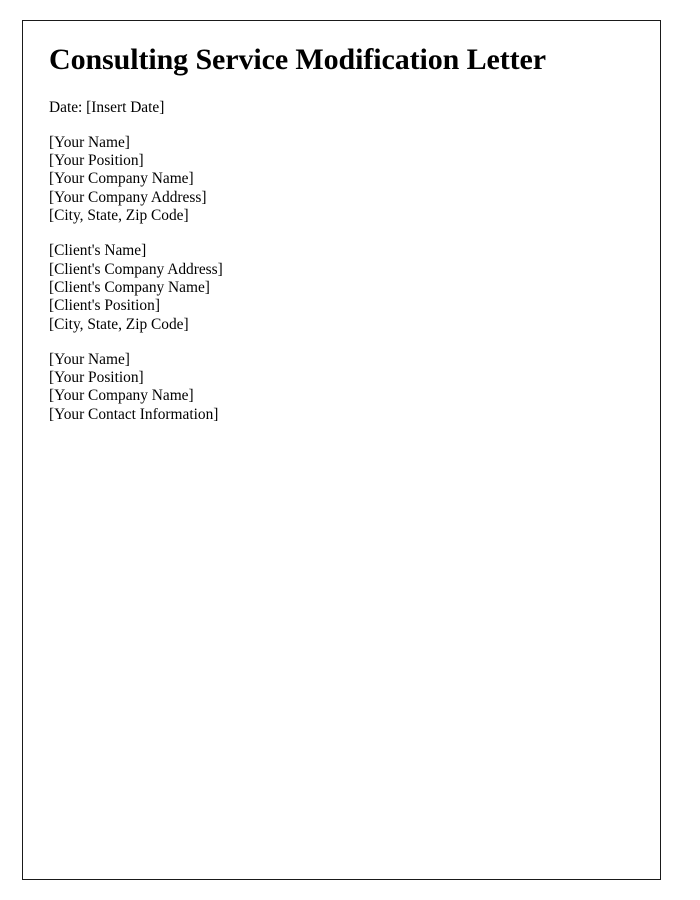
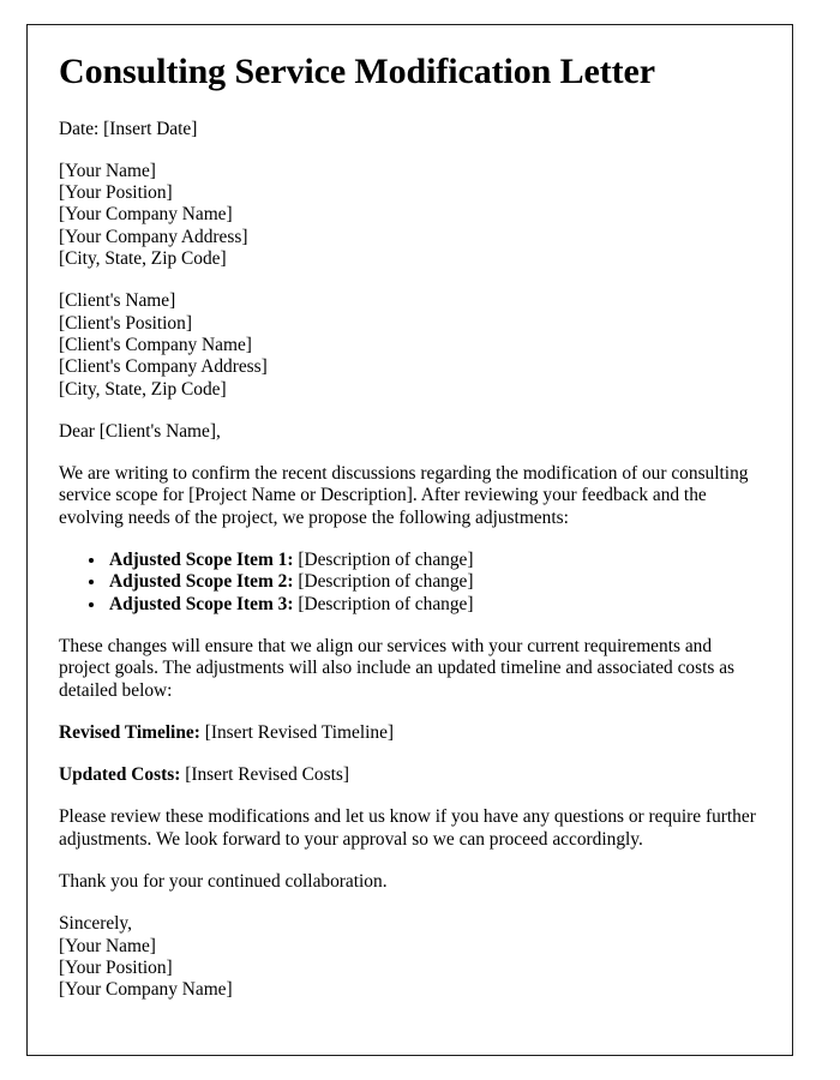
  Consulting Service Modification Letter
  Date: [Insert Date]
  [Your Name]
  [Your Position]
  [Your Company Name]
  [Your Company Address]
  [City, State, Zip Code]
  [Client's Name]
- [Client's Company Address]
+ [Client's Position]
  [Client's Company Name]
- [Client's Position]
+ [Client's Company Address]
  [City, State, Zip Code]
+ Dear [Client's Name],
+ We are writing to confirm the recent discussions regarding the modification of our consulting service scope for [Project Name or Description]. After reviewing your feedback and the evolving needs of the project, we propose the following adjustments:
+ Adjusted Scope Item 1: [Description of change]
+ Adjusted Scope Item 2: [Description of change]
+ Adjusted Scope Item 3: [Description of change]
+ These changes will ensure that we align our services with your current requirements and project goals. The adjustments will also include an updated timeline and associated costs as detailed below:
+ Revised Timeline: [Insert Revised Timeline]
+ Updated Costs: [Insert Revised Costs]
+ Please review these modifications and let us know if you have any questions or require further adjustments. We look forward to your approval so we can proceed accordingly.
+ Thank you for your continued collaboration.
+ Sincerely,
  [Your Name]
  [Your Position]
  [Your Company Name]
- [Your Contact Information]
